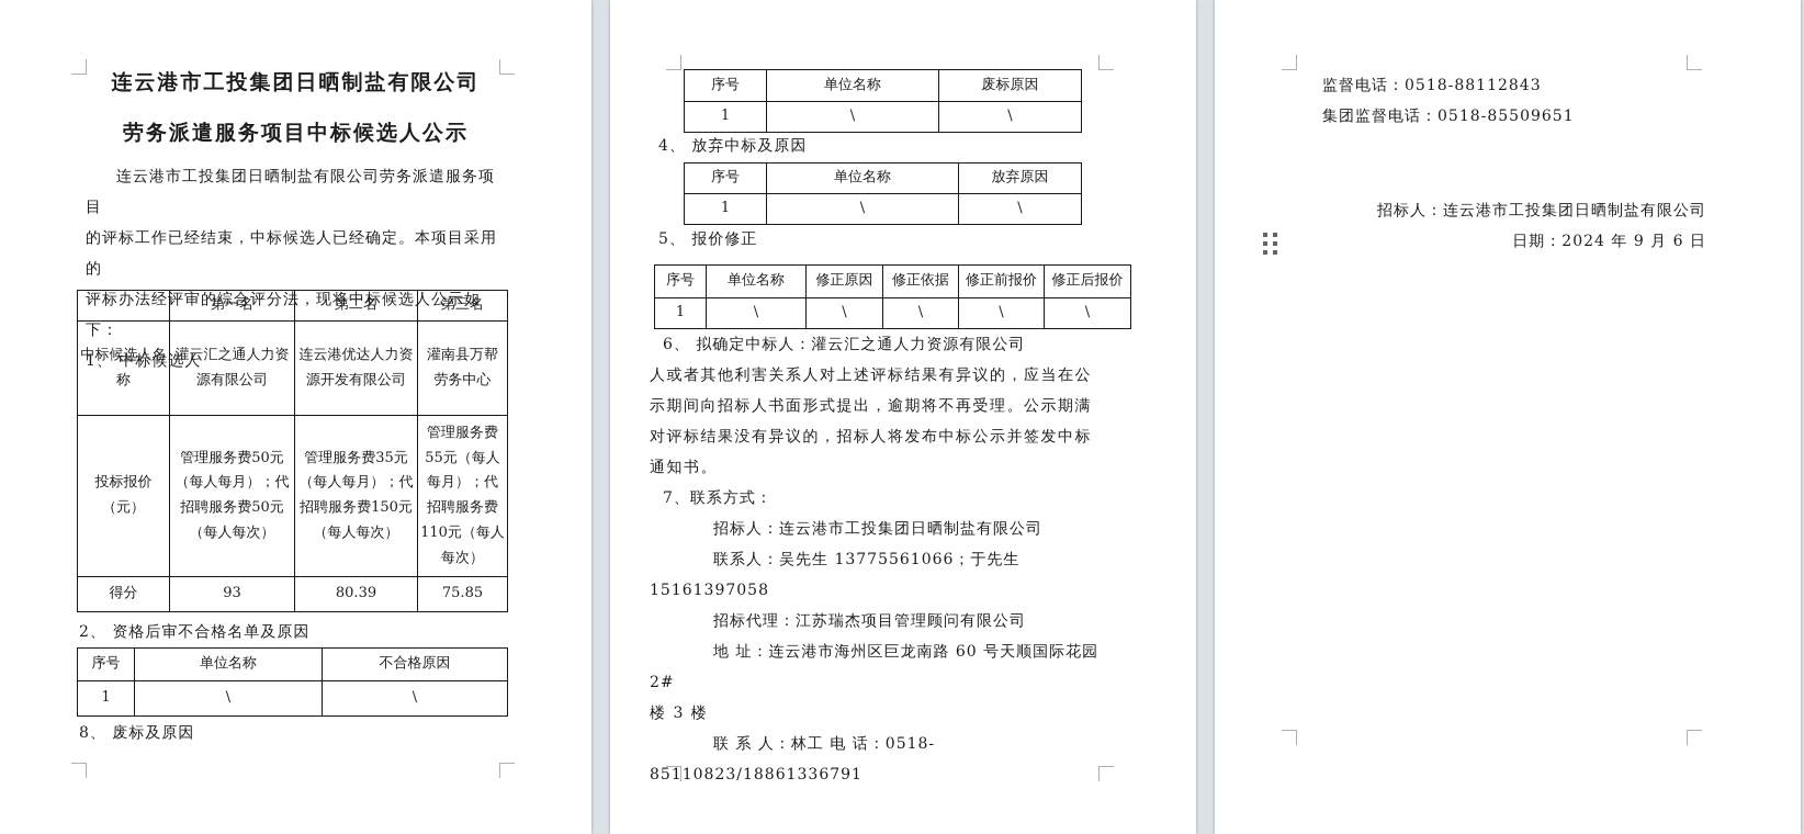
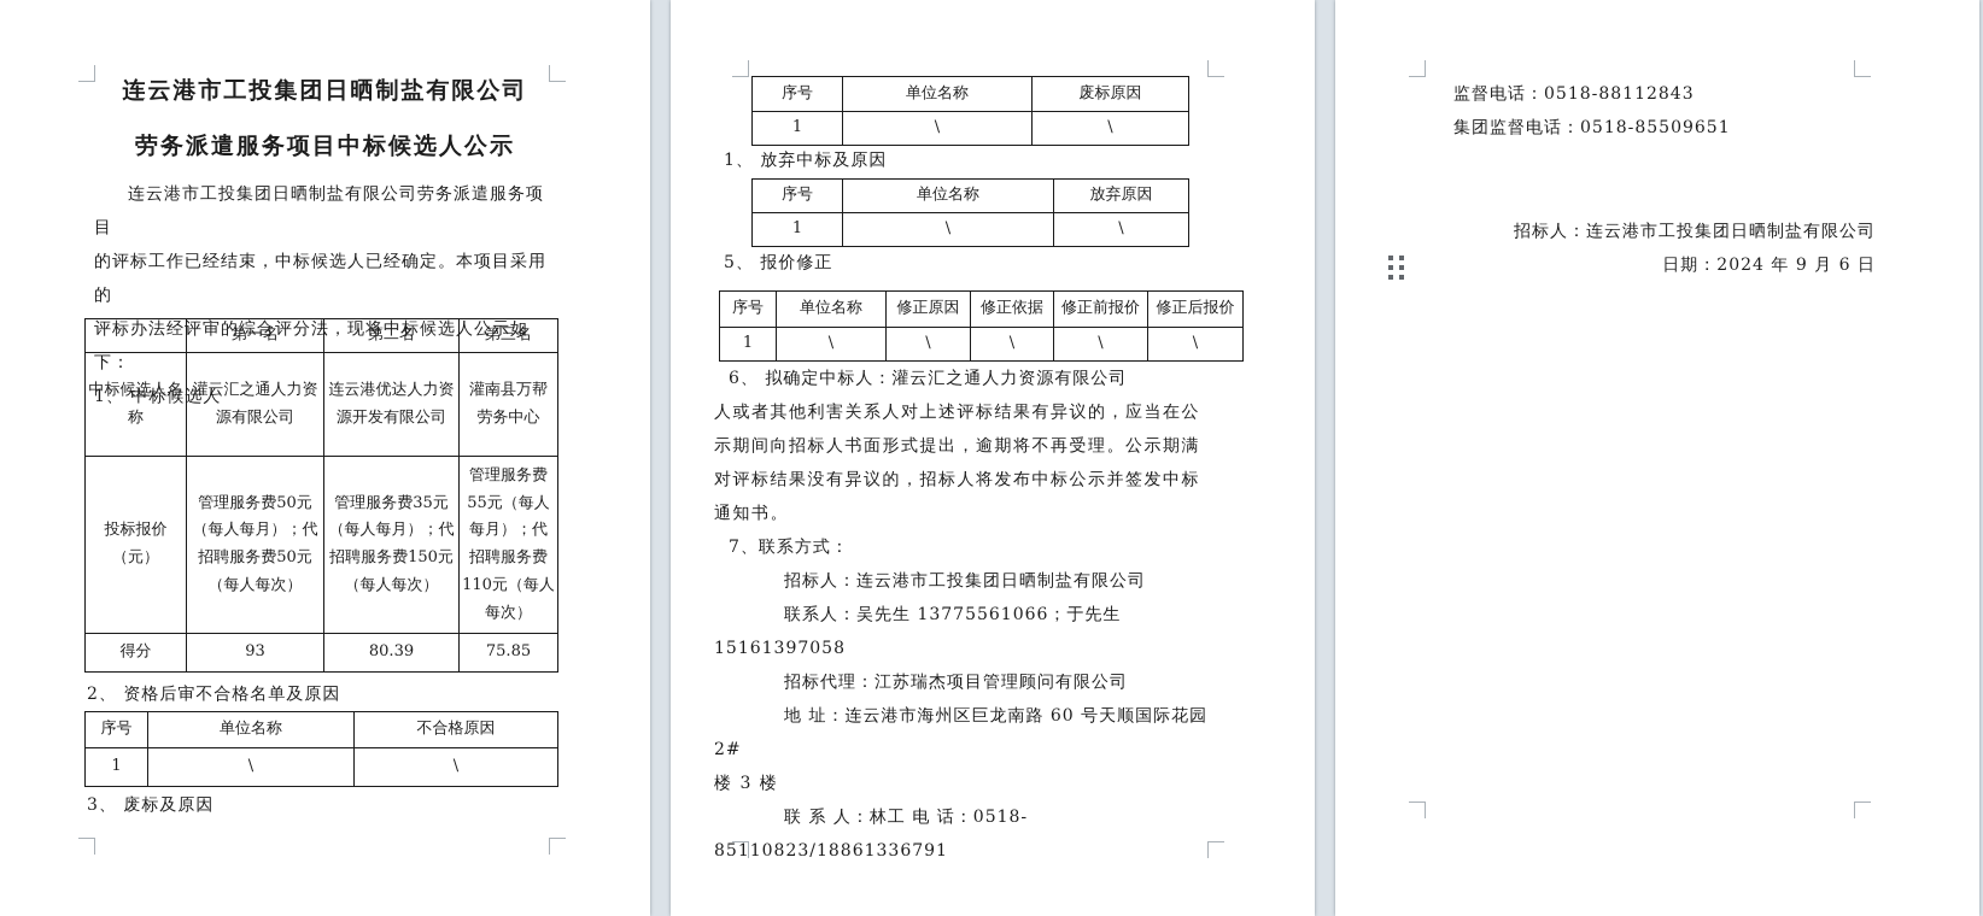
  连云港市工投集团日晒制盐有限公司
  劳务派遣服务项目中标候选人公示
  连云港市工投集团日晒制盐有限公司劳务派遣服务项目
  的评标工作已经结束，中标候选人已经确定。本项目采用的
  评标办法经评审的综合评分法，现将中标候选人公示如下：
  1、 中标候选人
  	第一名	第二名	第三名
  中标候选人名称	灌云汇之通人力资源有限公司	连云港优达人力资源开发有限公司	灌南县万帮劳务中心
  投标报价（元）	管理服务费50元（每人每月）；代招聘服务费50元（每人每次）	管理服务费35元（每人每月）；代招聘服务费150元（每人每次）	管理服务费55元（每人每月）；代招聘服务费110元（每人每次）
  得分	93	80.39	75.85
  2、 资格后审不合格名单及原因
  序号	单位名称	不合格原因
  1	\	\
- 8、 废标及原因
+ 3、 废标及原因
  序号	单位名称	废标原因
  1	\	\
- 4、 放弃中标及原因
+ 1、 放弃中标及原因
  序号	单位名称	放弃原因
  1	\	\
  5、 报价修正
  序号	单位名称	修正原因	修正依据	修正前报价	修正后报价
  1	\	\	\	\	\
  6、 拟确定中标人：灌云汇之通人力资源有限公司
  人或者其他利害关系人对上述评标结果有异议的，应当在公
  示期间向招标人书面形式提出，逾期将不再受理。公示期满
  对评标结果没有异议的，招标人将发布中标公示并签发中标
  通知书。
  7、联系方式：
  招标人：连云港市工投集团日晒制盐有限公司
  联系人：吴先生 13775561066；于先生 15161397058
  招标代理：江苏瑞杰项目管理顾问有限公司
  地 址：连云港市海州区巨龙南路 60 号天顺国际花园 2#
  楼 3 楼
  联 系 人：林工 电 话：0518-85110823/18861336791
  监督电话：0518-88112843
  集团监督电话：0518-85509651
  招标人：连云港市工投集团日晒制盐有限公司
  日期：2024 年 9 月 6 日
